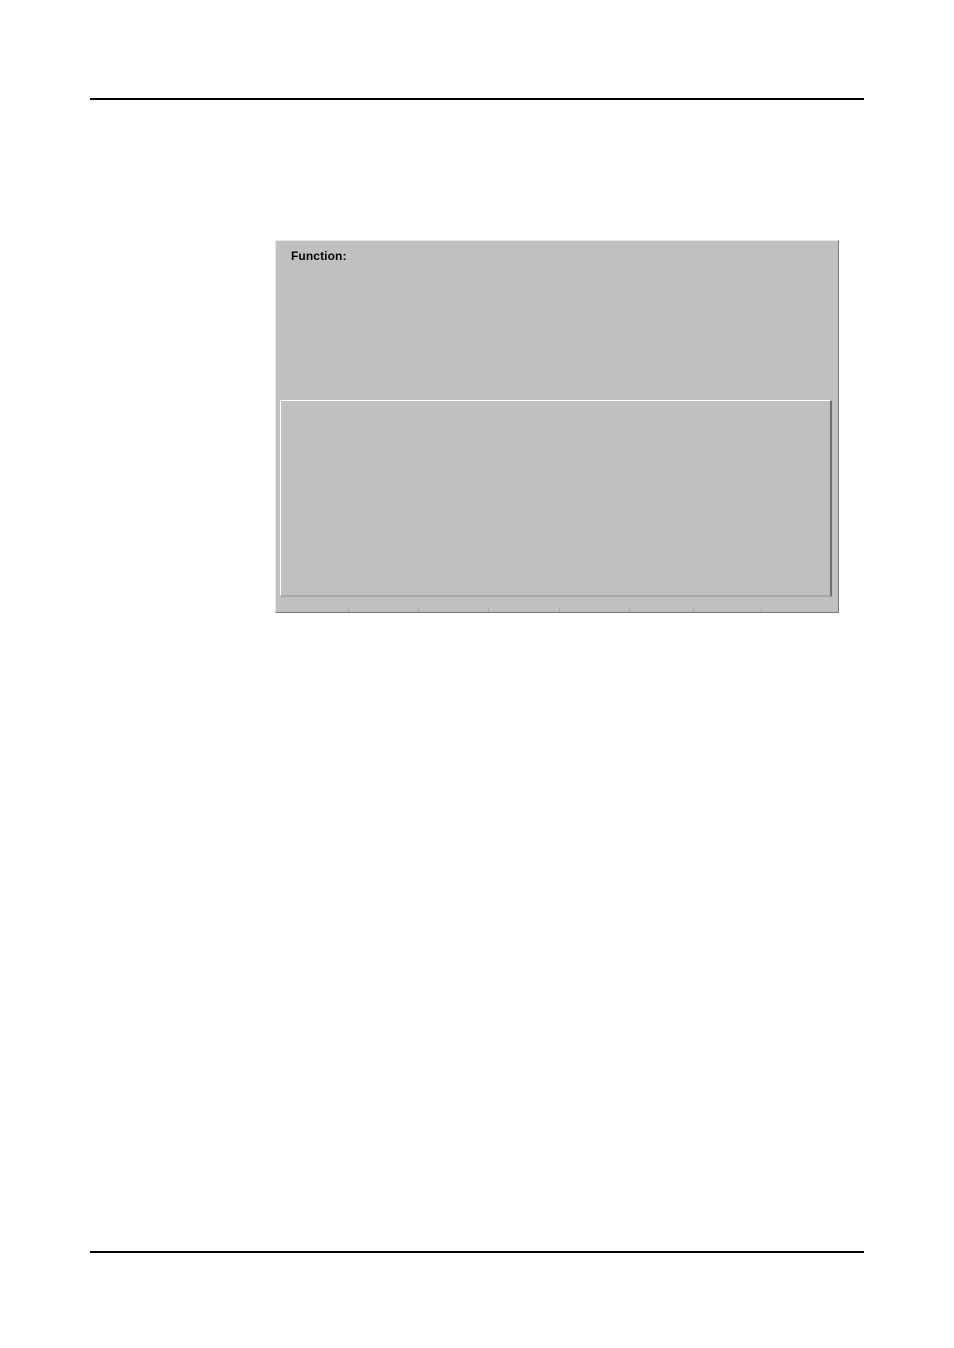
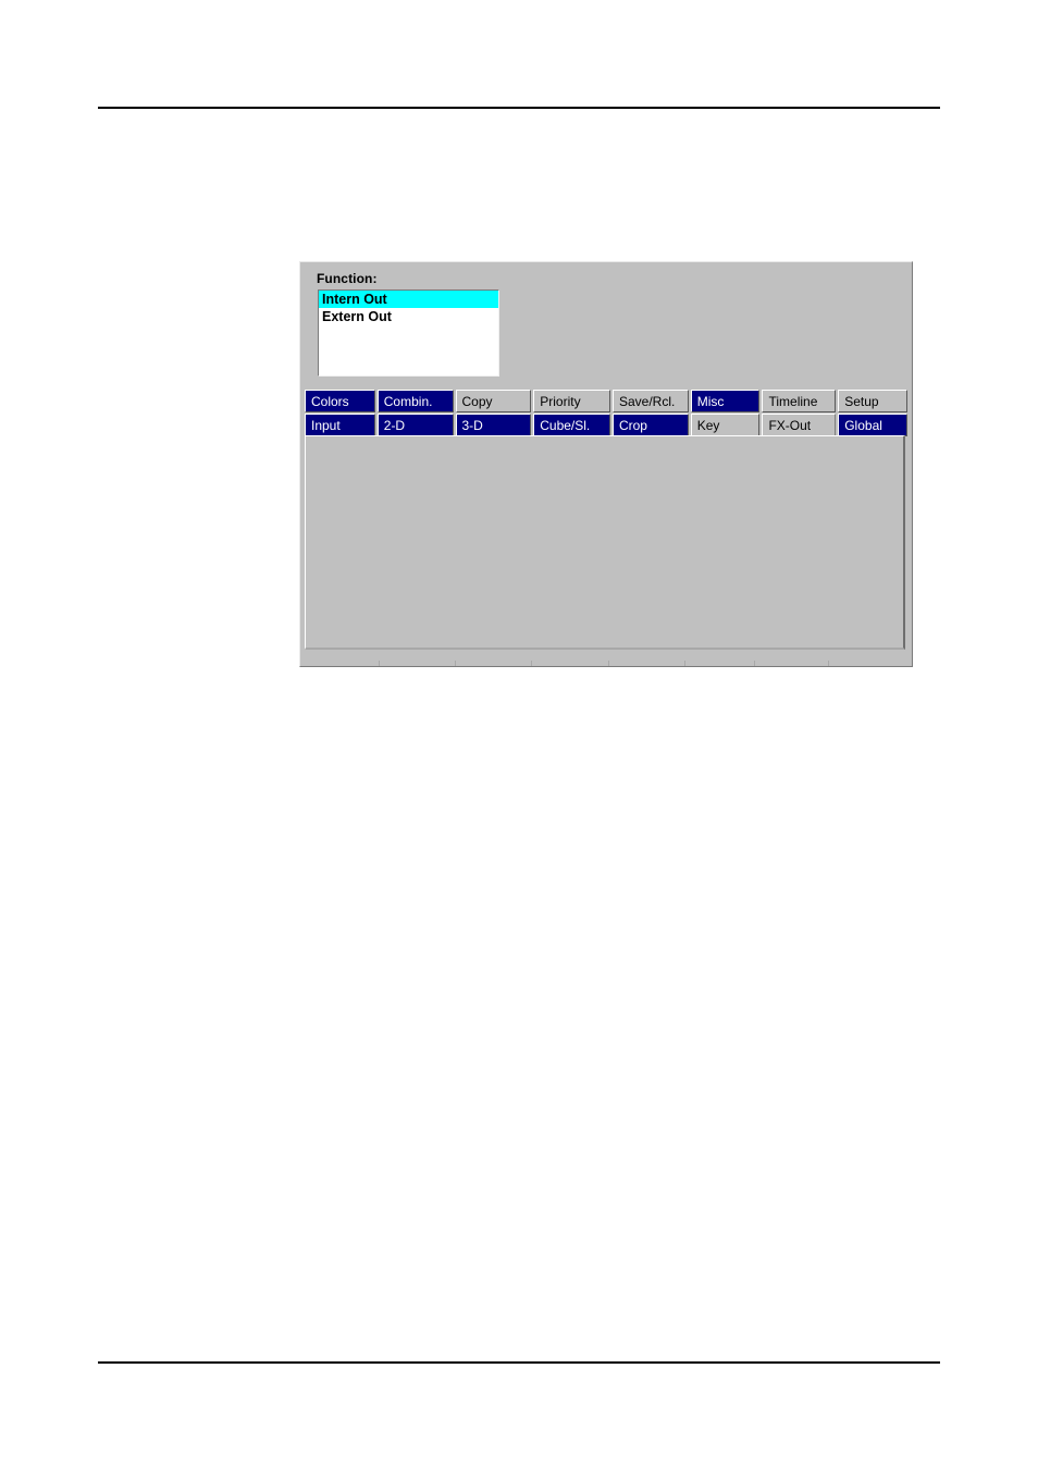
  Function:
+ Intern Out
+ Extern Out
+ Colors
+ Combin.
+ Copy
+ Priority
+ Save/Rcl.
+ Misc
+ Timeline
+ Setup
+ Input
+ 2-D
+ 3-D
+ Cube/Sl.
+ Crop
+ Key
+ FX-Out
+ Global
